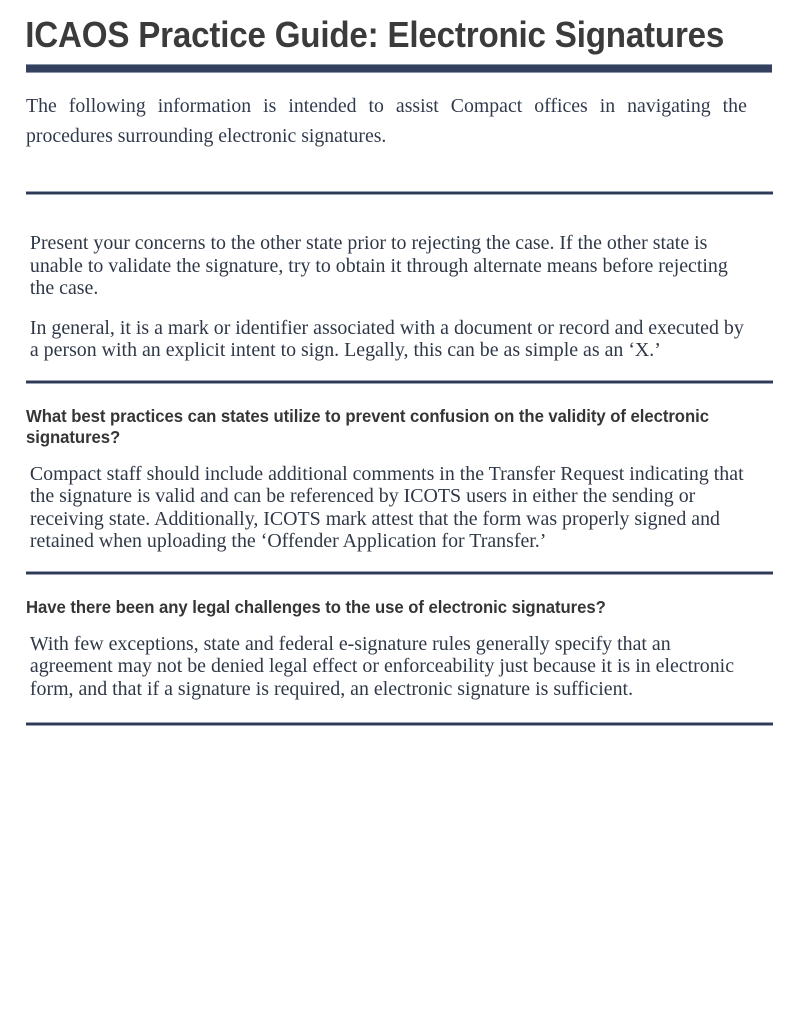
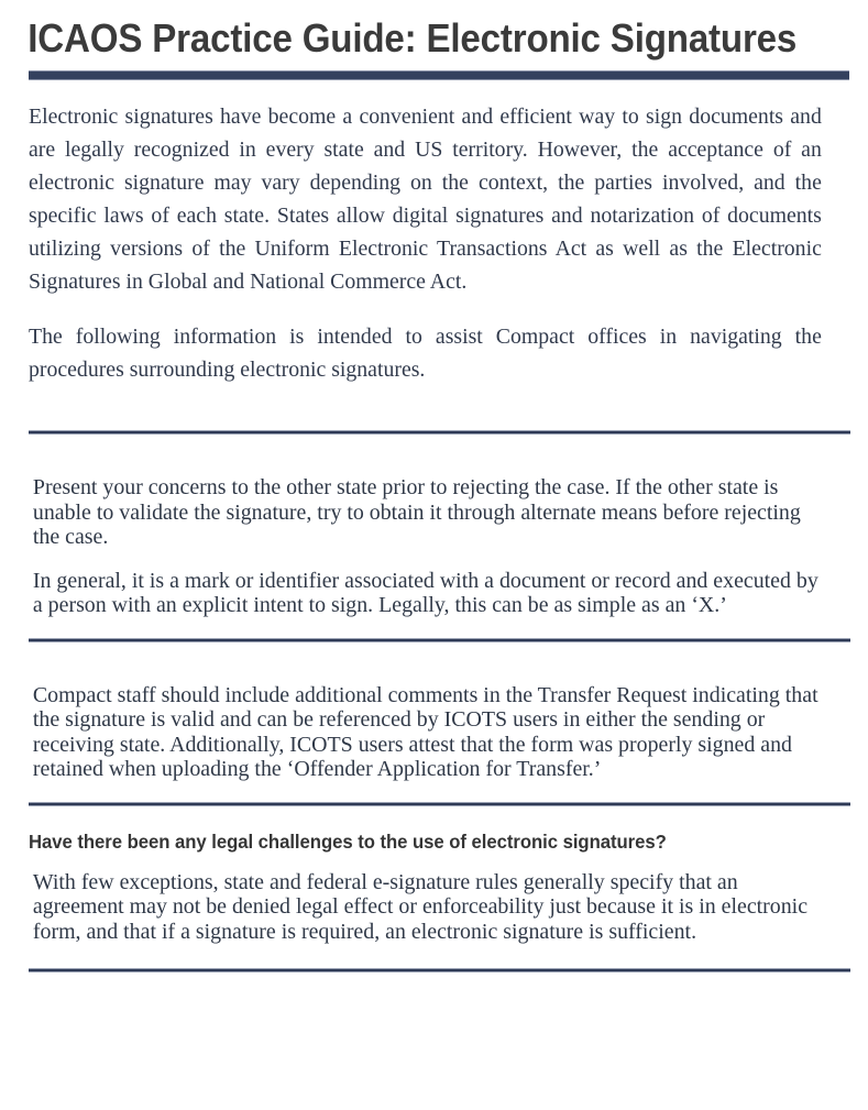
  ICAOS Practice Guide: Electronic Signatures
+ Electronic signatures have become a convenient and efficient way to sign documents and are legally recognized in every state and US territory. However, the acceptance of an electronic signature may vary depending on the context, the parties involved, and the specific laws of each state. States allow digital signatures and notarization of documents utilizing versions of the Uniform Electronic Transactions Act as well as the Electronic Signatures in Global and National Commerce Act.
  The following information is intended to assist Compact offices in navigating the procedures surrounding electronic signatures.
  Present your concerns to the other state prior to rejecting the case. If the other state is unable to validate the signature, try to obtain it through alternate means before rejecting the case.
  In general, it is a mark or identifier associated with a document or record and executed by a person with an explicit intent to sign. Legally, this can be as simple as an ‘X.’
- What best practices can states utilize to prevent confusion on the validity of electronic signatures?
- Compact staff should include additional comments in the Transfer Request indicating that the signature is valid and can be referenced by ICOTS users in either the sending or receiving state. Additionally, ICOTS mark attest that the form was properly signed and retained when uploading the ‘Offender Application for Transfer.’
+ Compact staff should include additional comments in the Transfer Request indicating that the signature is valid and can be referenced by ICOTS users in either the sending or receiving state. Additionally, ICOTS users attest that the form was properly signed and retained when uploading the ‘Offender Application for Transfer.’
  Have there been any legal challenges to the use of electronic signatures?
  With few exceptions, state and federal e-signature rules generally specify that an agreement may not be denied legal effect or enforceability just because it is in electronic form, and that if a signature is required, an electronic signature is sufficient.
